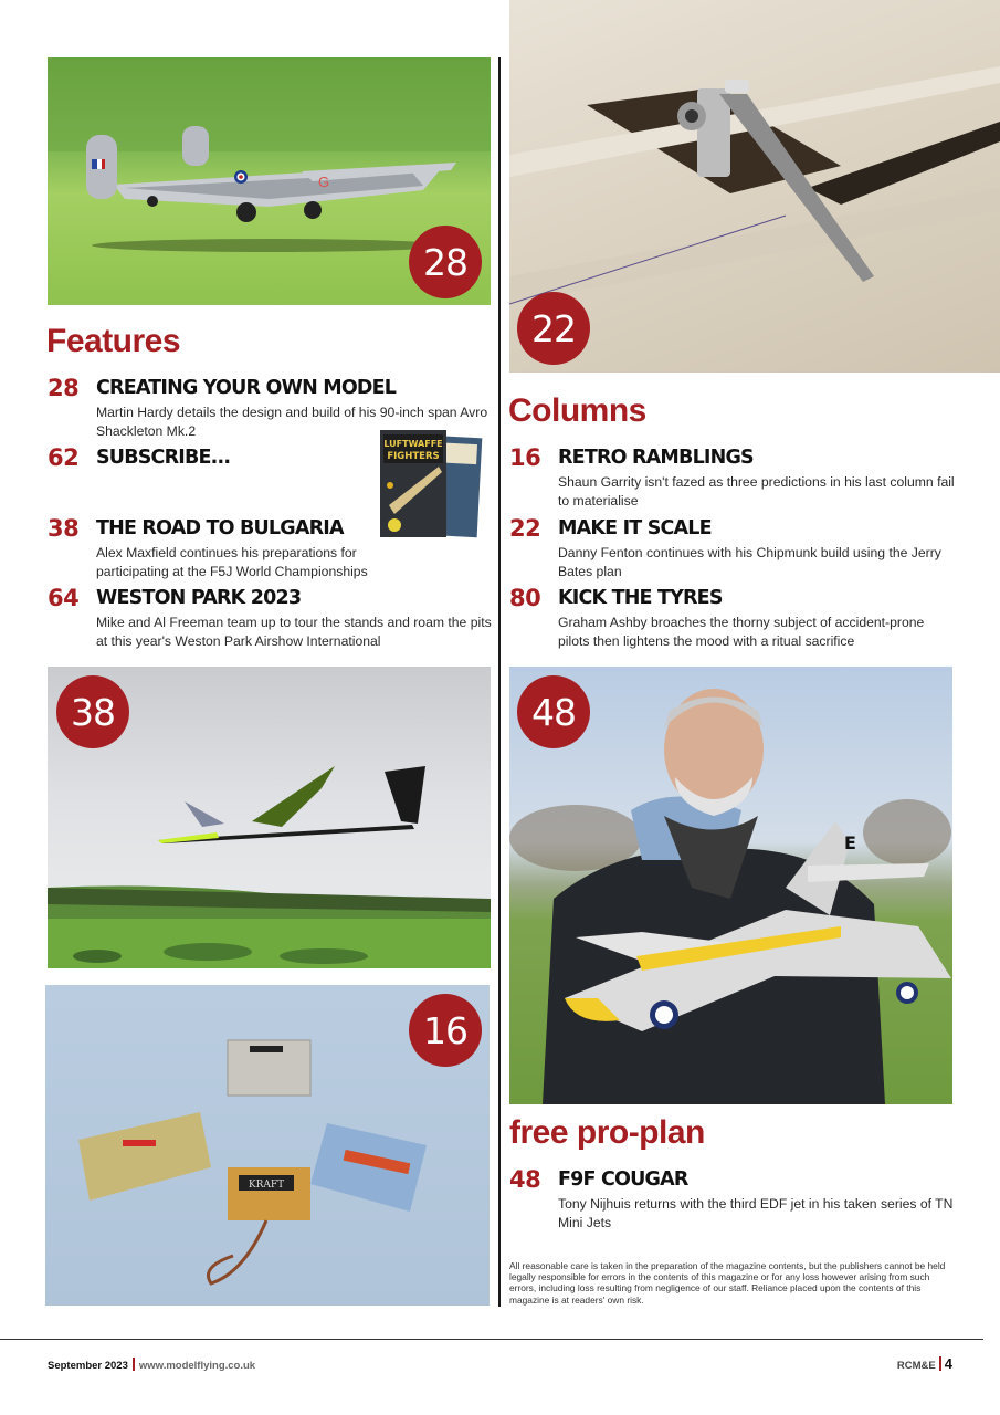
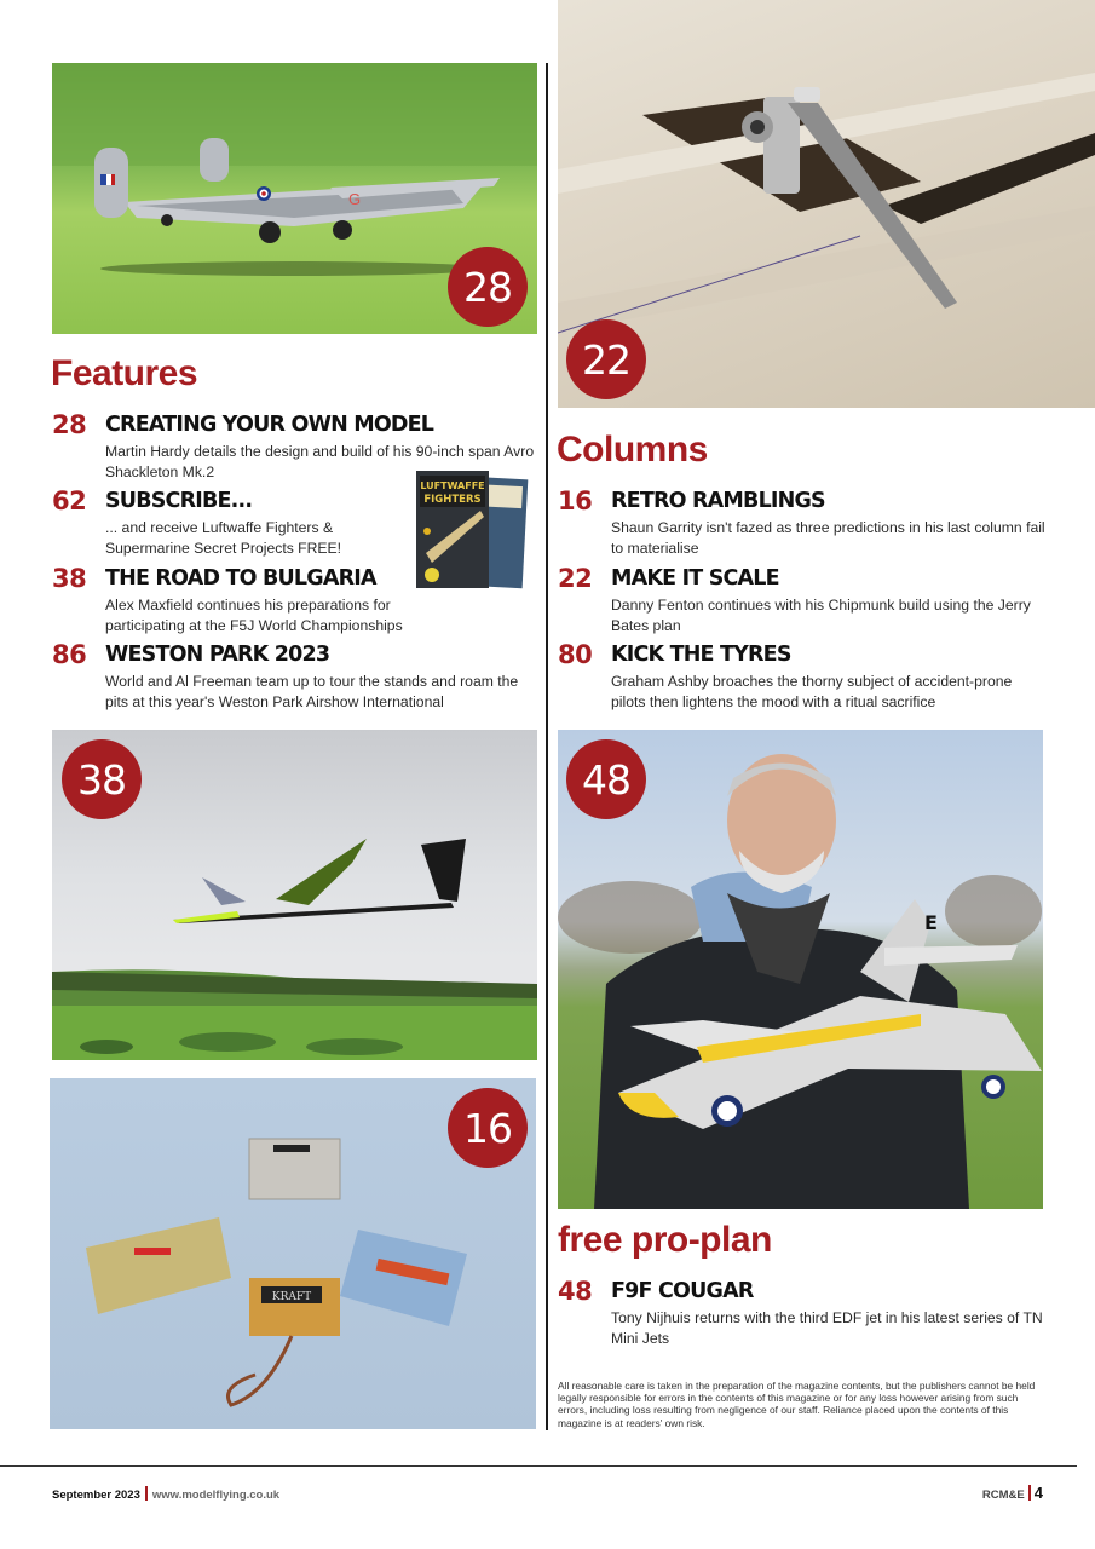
  G
  28
  22
  Features
  28
  CREATING YOUR OWN MODEL
  Martin Hardy details the design and build of his 90-inch span Avro Shackleton Mk.2
  62
  SUBSCRIBE...
+ ... and receive Luftwaffe Fighters & Supermarine Secret Projects FREE!
  LUFTWAFFE
  FIGHTERS
  38
  THE ROAD TO BULGARIA
  Alex Maxfield continues his preparations for participating at the F5J World Championships
- 64
+ 86
  WESTON PARK 2023
- Mike and Al Freeman team up to tour the stands and roam the pits at this year's Weston Park Airshow International
+ World and Al Freeman team up to tour the stands and roam the pits at this year's Weston Park Airshow International
  Columns
  16
  RETRO RAMBLINGS
  Shaun Garrity isn't fazed as three predictions in his last column fail to materialise
  22
  MAKE IT SCALE
  Danny Fenton continues with his Chipmunk build using the Jerry Bates plan
  80
  KICK THE TYRES
  Graham Ashby broaches the thorny subject of accident-prone pilots then lightens the mood with a ritual sacrifice
  38
  KRAFT
  16
  E
  48
  free pro-plan
  48
  F9F COUGAR
- Tony Nijhuis returns with the third EDF jet in his taken series of TN Mini Jets
+ Tony Nijhuis returns with the third EDF jet in his latest series of TN Mini Jets
  All reasonable care is taken in the preparation of the magazine contents, but the publishers cannot be held legally responsible for errors in the contents of this magazine or for any loss however arising from such errors, including loss resulting from negligence of our staff. Reliance placed upon the contents of this magazine is at readers' own risk.
  September 2023 www.modelflying.co.uk
  RCM&E 4
